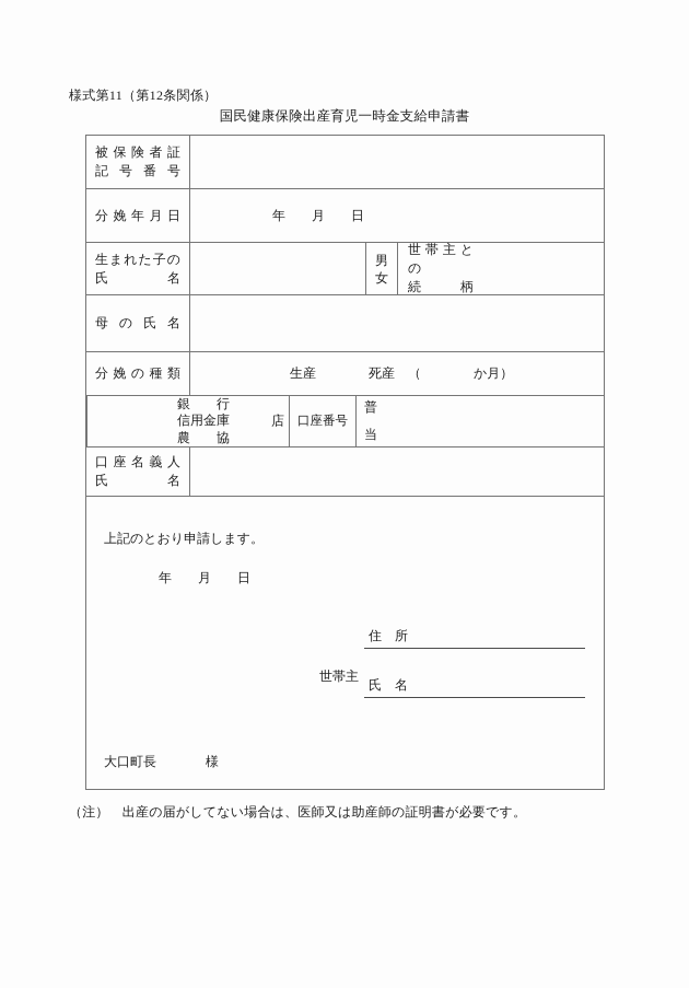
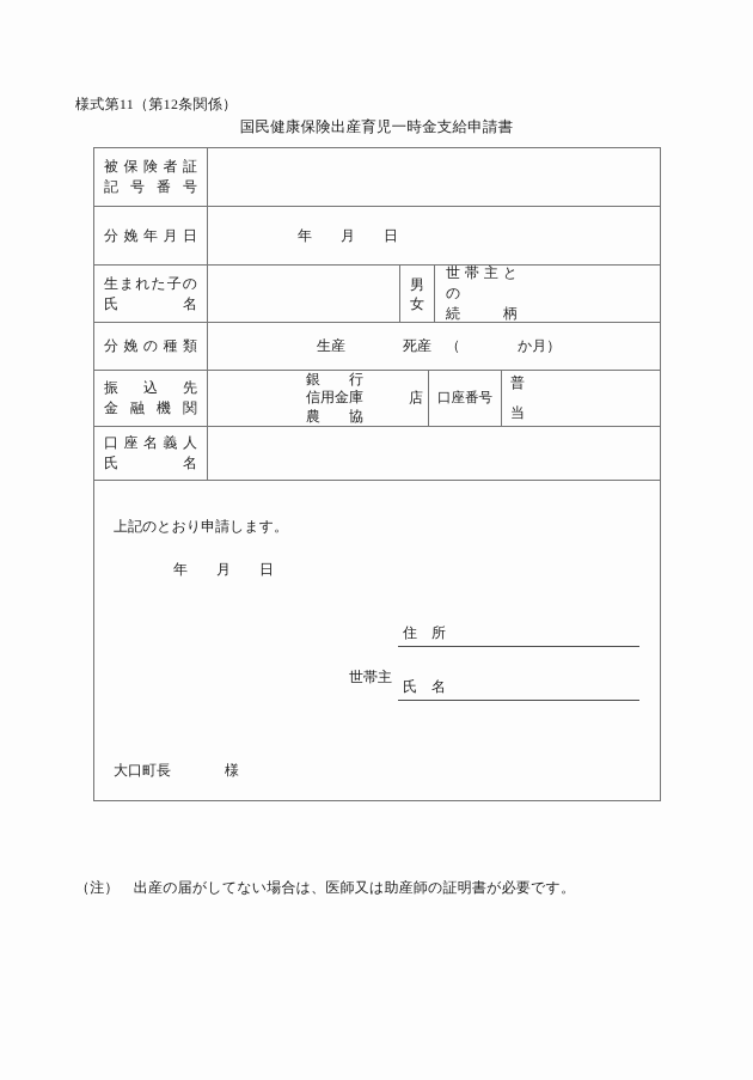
  様式第11（第12条関係）
  国民健康保険出産育児一時金支給申請書
  被保険者証
  記号番号
  分娩年月日
  年 月 日
  生まれた子の
  氏名
  男
  女
  世帯主との
  続柄
- 母の氏名
  分娩の種類
  生産 死産 （ か月）
+ 振込先
+ 金融機関
  銀行
  信用金庫
  農協
  店
  口座番号
  普
  当
  口座名義人
  氏名
  上記のとおり申請します。
  年 月 日
  住 所
  世帯主
  氏 名
  大口町長 様
  （注） 出産の届がしてない場合は、医師又は助産師の証明書が必要です。
